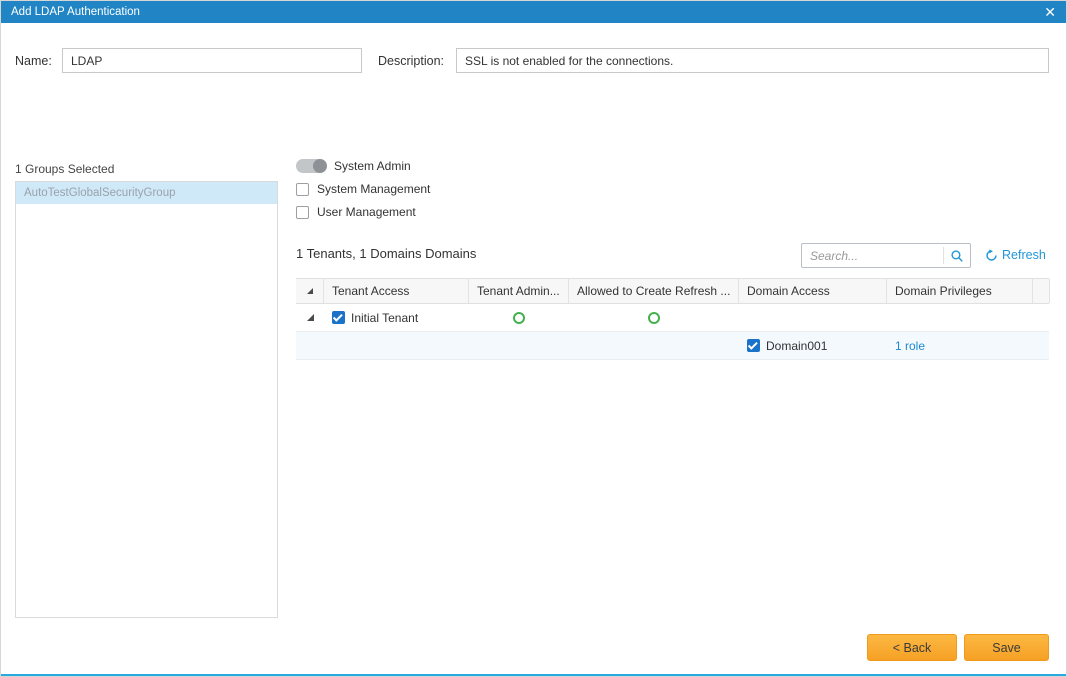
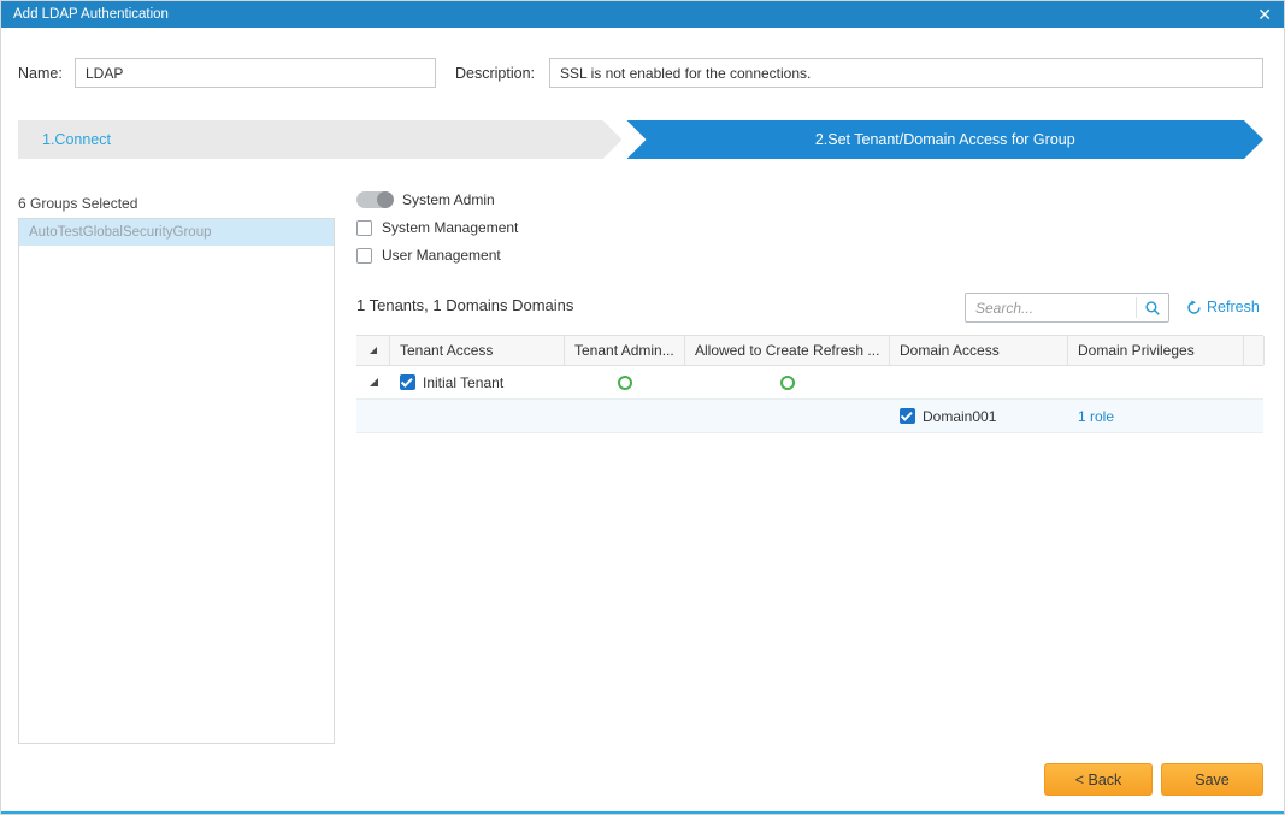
  Add LDAP Authentication
  ✕
  Name:
  LDAP
  Description:
  SSL is not enabled for the connections.
+ 1.Connect
+ 2.Set Tenant/Domain Access for Group
- 1 Groups Selected
+ 6 Groups Selected
  AutoTestGlobalSecurityGroup
  System Admin
  System Management
  User Management
  1 Tenants, 1 Domains Domains
  Search...
  Refresh
  Tenant Access
  Tenant Admin...
  Allowed to Create Refresh ...
  Domain Access
  Domain Privileges
  Initial Tenant
  Domain001
  1 role
  < Back
  Save
